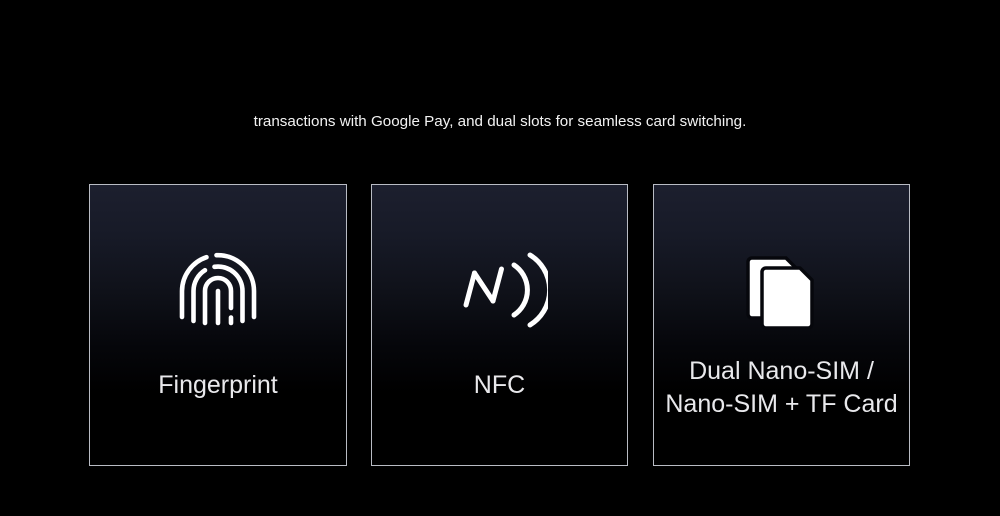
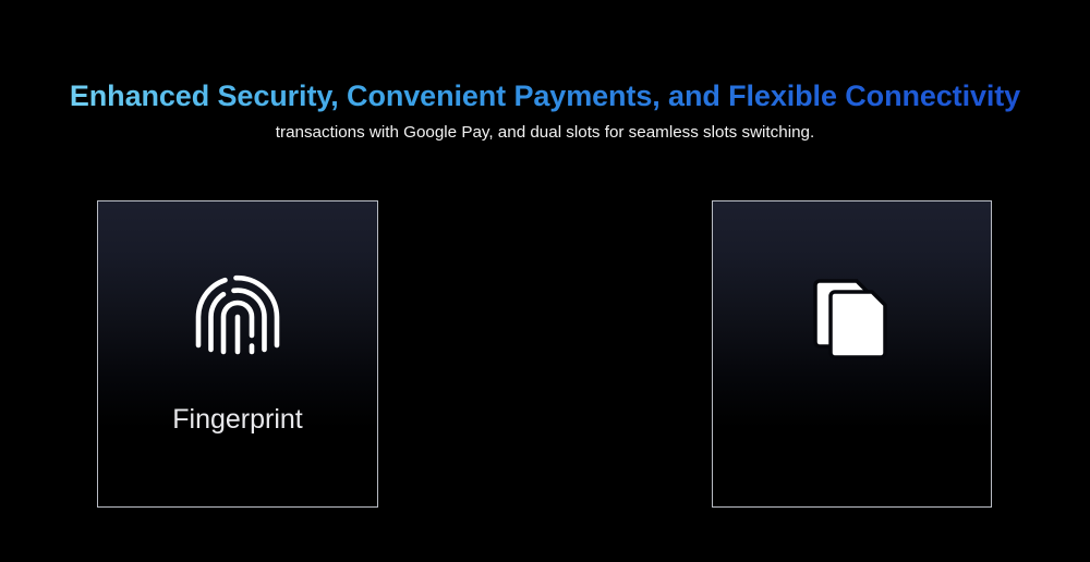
+ Enhanced Security, Convenient Payments, and Flexible Connectivity
- transactions with Google Pay, and dual slots for seamless card switching.
+ transactions with Google Pay, and dual slots for seamless slots switching.
  Fingerprint
- NFC
- Dual Nano-SIM /
- Nano-SIM + TF Card
